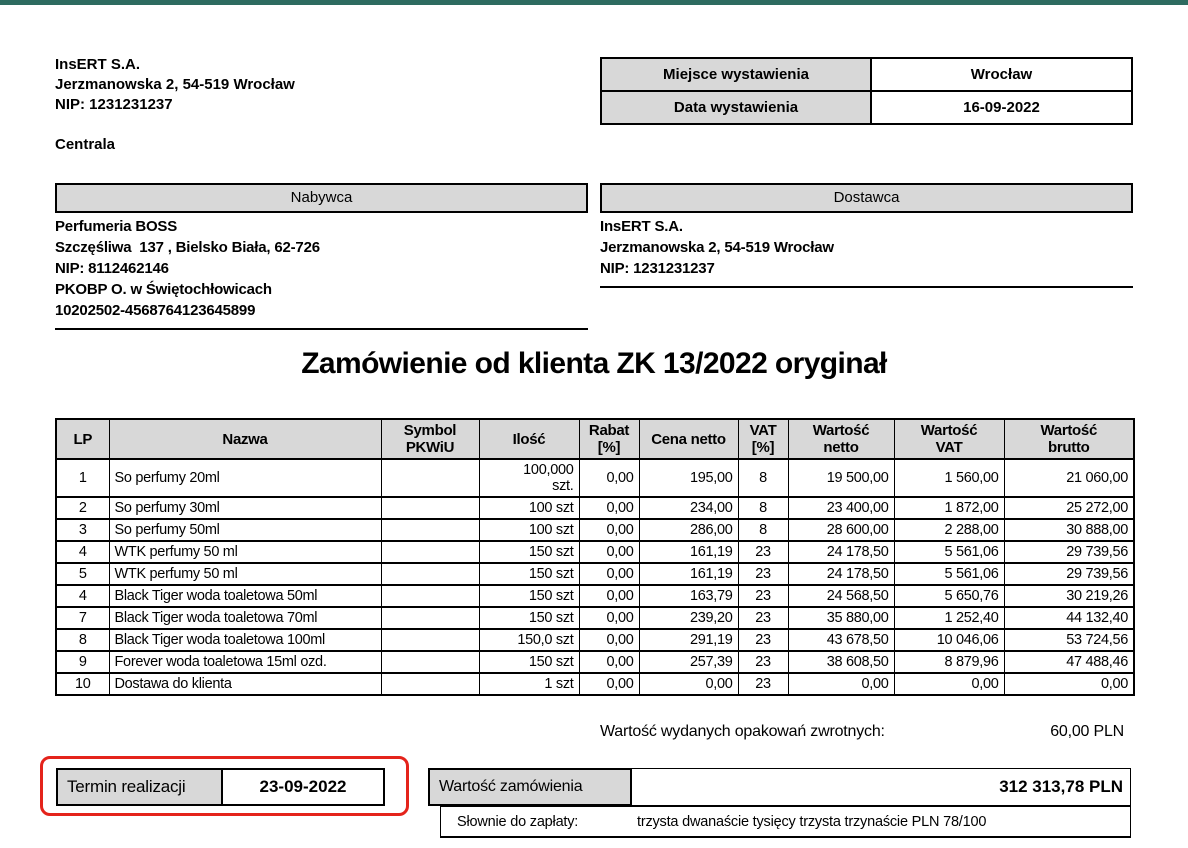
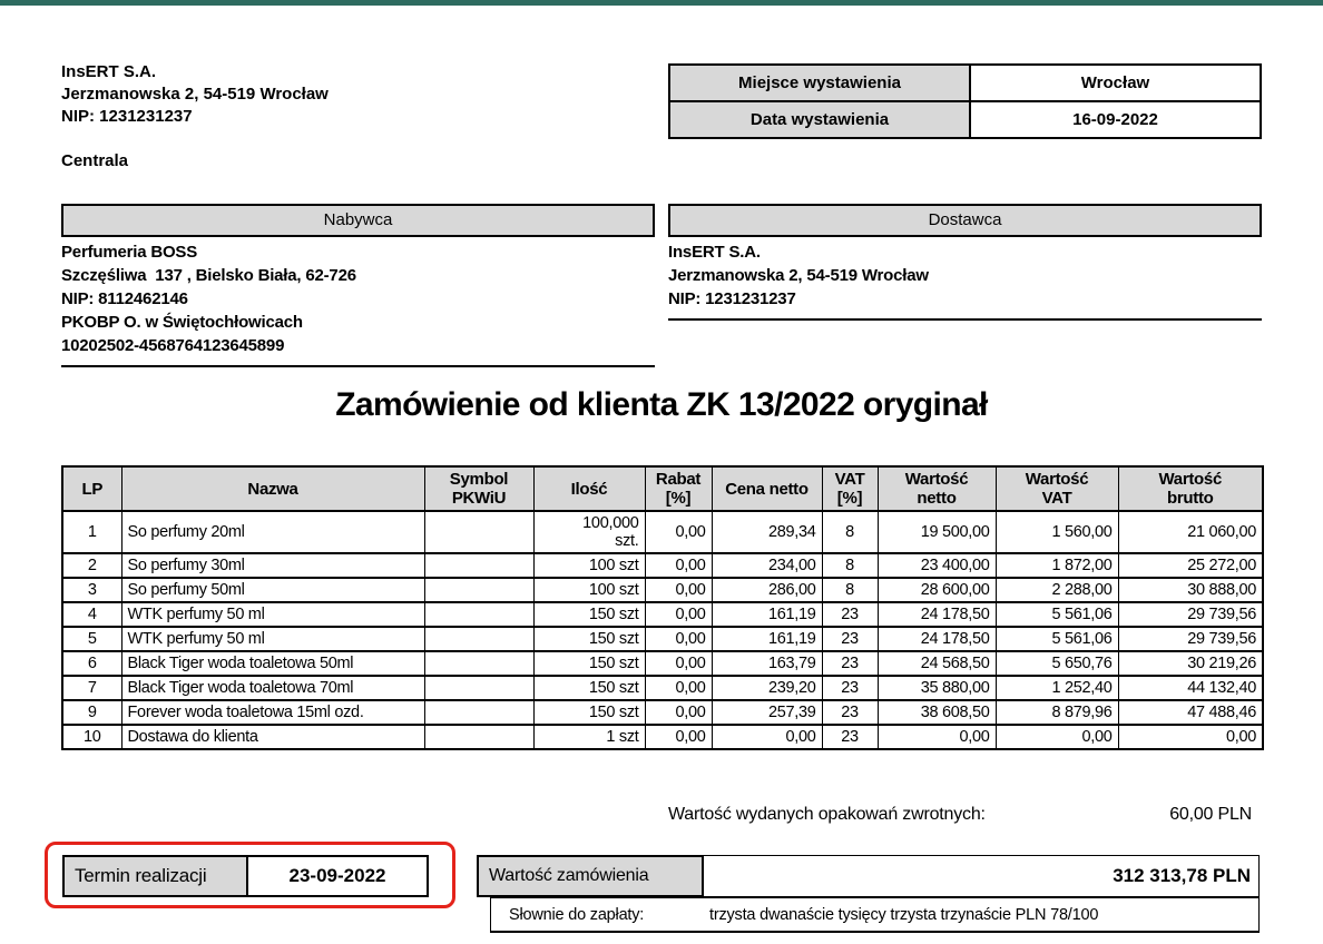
  InsERT S.A.
  Jerzmanowska 2, 54-519 Wrocław
  NIP: 1231231237
  Centrala
  Miejsce wystawienia	Wrocław
  Data wystawienia	16-09-2022
  Nabywca
  Perfumeria BOSS
  Szczęśliwa 137 , Bielsko Biała, 62-726
  NIP: 8112462146
  PKOBP O. w Świętochłowicach
  10202502-4568764123645899
  Dostawca
  InsERT S.A.
  Jerzmanowska 2, 54-519 Wrocław
  NIP: 1231231237
  Zamówienie od klienta ZK 13/2022 oryginał
  LP	Nazwa	Symbol PKWiU	Ilość	Rabat [%]	Cena netto	VAT [%]	Wartość netto	Wartość VAT	Wartość brutto
- 1	So perfumy 20ml		100,000 szt.	0,00	195,00	8	19 500,00	1 560,00	21 060,00
+ 1	So perfumy 20ml		100,000 szt.	0,00	289,34	8	19 500,00	1 560,00	21 060,00
  2	So perfumy 30ml		100 szt	0,00	234,00	8	23 400,00	1 872,00	25 272,00
  3	So perfumy 50ml		100 szt	0,00	286,00	8	28 600,00	2 288,00	30 888,00
  4	WTK perfumy 50 ml		150 szt	0,00	161,19	23	24 178,50	5 561,06	29 739,56
  5	WTK perfumy 50 ml		150 szt	0,00	161,19	23	24 178,50	5 561,06	29 739,56
- 4	Black Tiger woda toaletowa 50ml		150 szt	0,00	163,79	23	24 568,50	5 650,76	30 219,26
+ 6	Black Tiger woda toaletowa 50ml		150 szt	0,00	163,79	23	24 568,50	5 650,76	30 219,26
  7	Black Tiger woda toaletowa 70ml		150 szt	0,00	239,20	23	35 880,00	1 252,40	44 132,40
- 8	Black Tiger woda toaletowa 100ml		150,0 szt	0,00	291,19	23	43 678,50	10 046,06	53 724,56
  9	Forever woda toaletowa 15ml ozd.		150 szt	0,00	257,39	23	38 608,50	8 879,96	47 488,46
  10	Dostawa do klienta		1 szt	0,00	0,00	23	0,00	0,00	0,00
  Wartość wydanych opakowań zwrotnych:
  60,00 PLN
  Termin realizacji
  23-09-2022
  Wartość zamówienia
  312 313,78 PLN
  Słownie do zapłaty:
  trzysta dwanaście tysięcy trzysta trzynaście PLN 78/100
